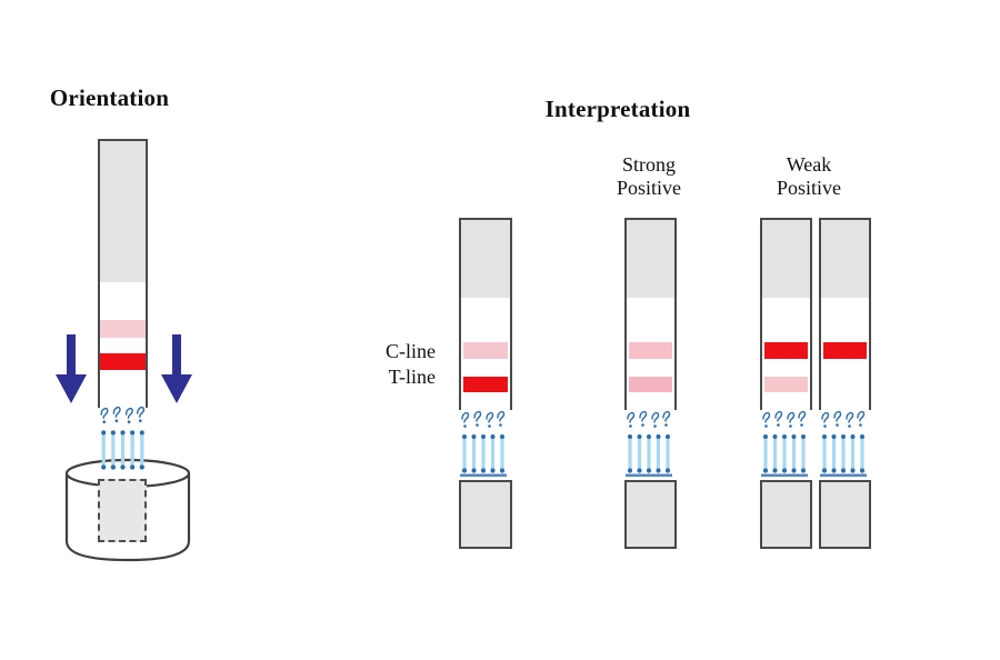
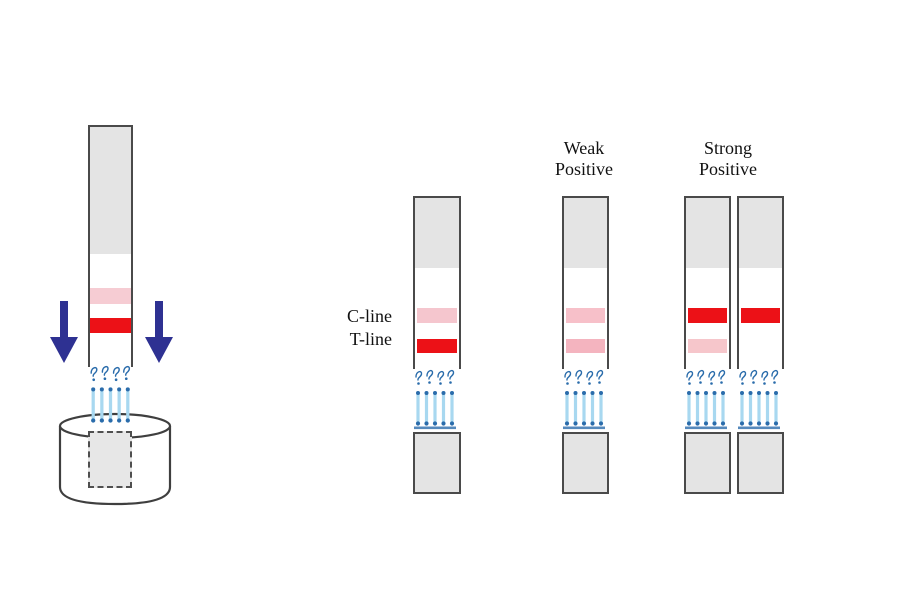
- Orientation
- Interpretation
- Strong
+ Weak
  Positive
- Weak
+ Strong
  Positive
  C-line
  T-line
